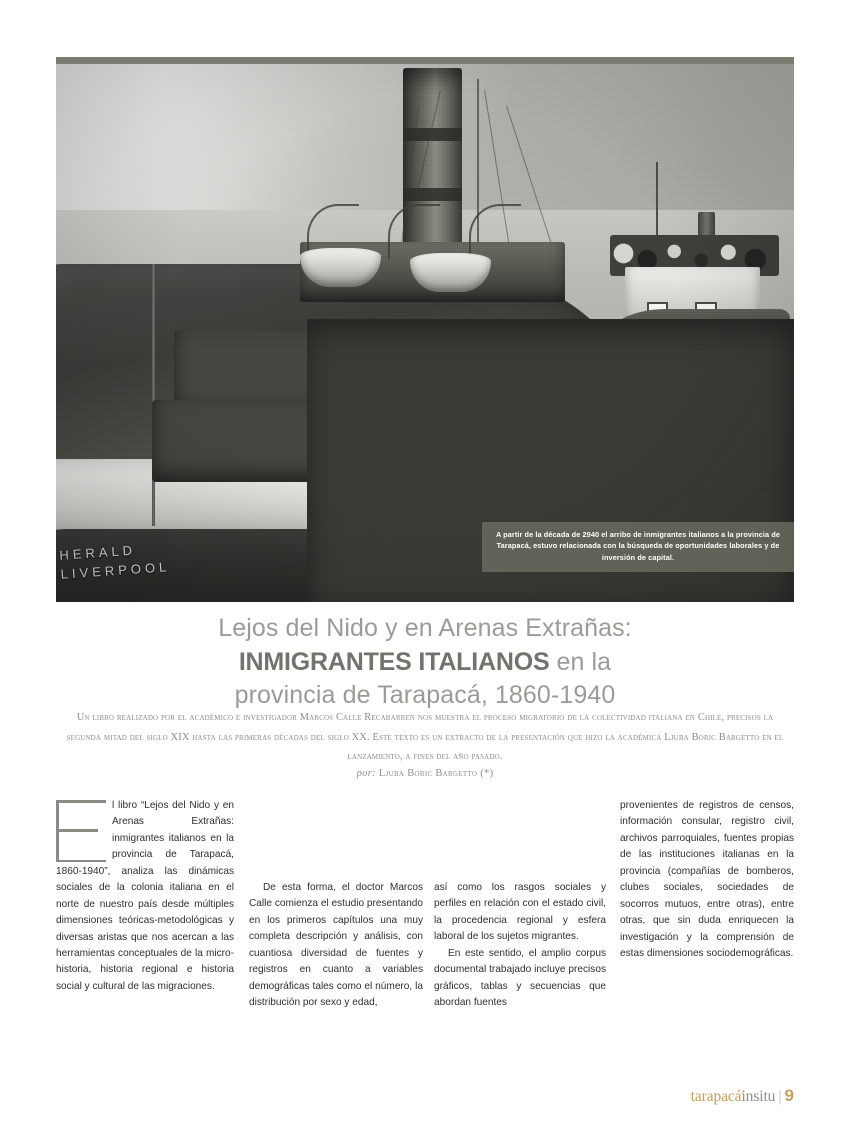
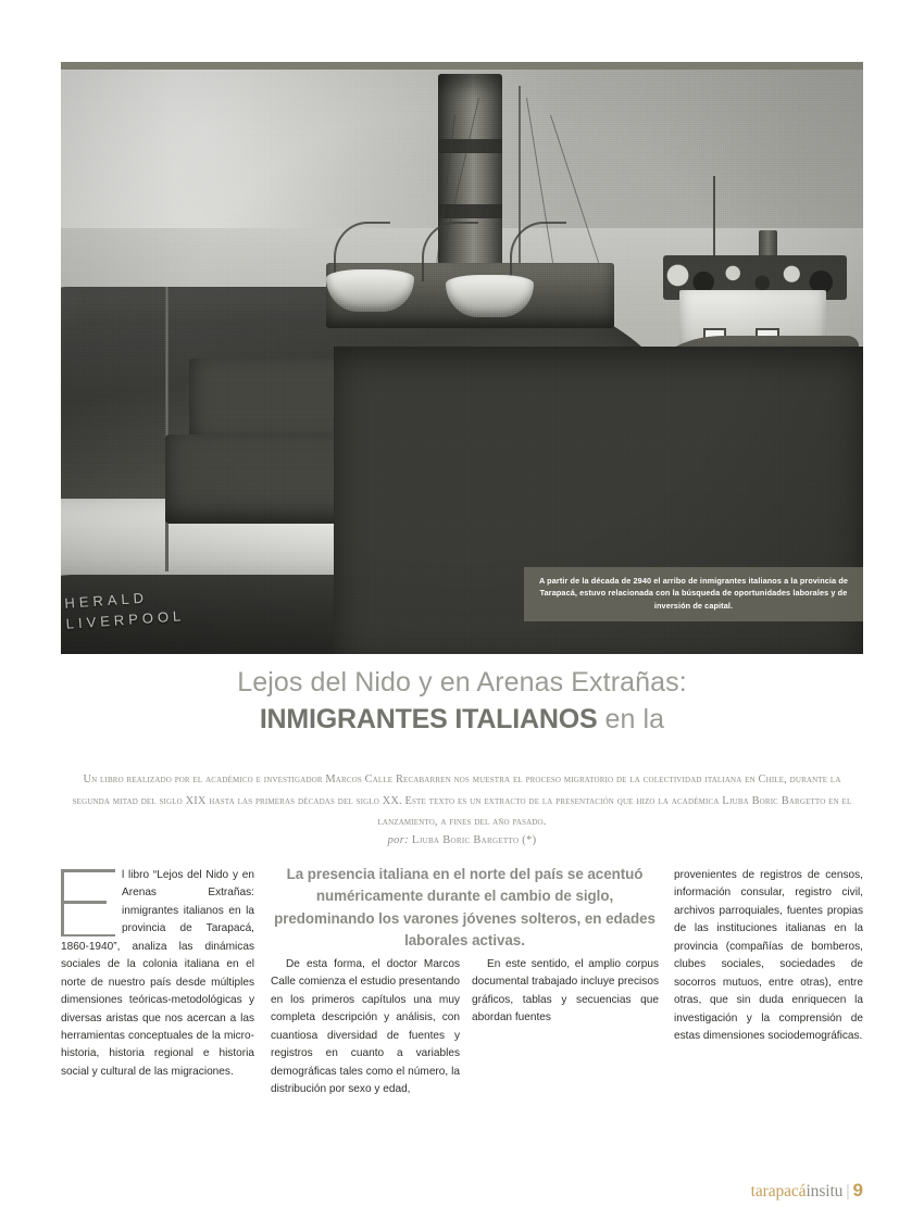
  A partir de la década de 2940 el arribo de inmigrantes italianos a la provincia de Tarapacá, estuvo relacionada con la búsqueda de oportunidades laborales y de inversión de capital.
  Lejos del Nido y en Arenas Extrañas:
  INMIGRANTES ITALIANOS en la
- provincia de Tarapacá, 1860-1940
- Un libro realizado por el académico e investigador Marcos Calle Recabarren nos muestra el proceso migratorio de la colectividad italiana en Chile, precisos la segunda mitad del siglo XIX hasta las primeras décadas del siglo XX. Este texto es un extracto de la presentación que hizo la académica Ljuba Boric Bargetto en el lanzamiento, a fines del año pasado.
+ Un libro realizado por el académico e investigador Marcos Calle Recabarren nos muestra el proceso migratorio de la colectividad italiana en Chile, durante la segunda mitad del siglo XIX hasta las primeras décadas del siglo XX. Este texto es un extracto de la presentación que hizo la académica Ljuba Boric Bargetto en el lanzamiento, a fines del año pasado.
  por: Ljuba Boric Bargetto (*)
+ La presencia italiana en el norte del país se acentuó numéricamente durante el cambio de siglo, predominando los varones jóvenes solteros, en edades laborales activas.
  l libro “Lejos del Nido y en Arenas Extrañas: inmigrantes italianos en la provincia de Tarapacá, 1860-1940”, analiza las dinámicas sociales de la colonia italiana en el norte de nuestro país desde múltiples dimensiones teóricas-metodológicas y diversas aristas que nos acercan a las herramientas conceptuales de la micro-historia, historia regional e historia social y cultural de las migraciones.
  De esta forma, el doctor Marcos Calle comienza el estudio presentando en los primeros capítulos una muy completa descripción y análisis, con cuantiosa diversidad de fuentes y registros en cuanto a variables demográficas tales como el número, la distribución por sexo y edad,
- así como los rasgos sociales y perfiles en relación con el estado civil, la procedencia regional y esfera laboral de los sujetos migrantes.
  En este sentido, el amplio corpus documental trabajado incluye precisos gráficos, tablas y secuencias que abordan fuentes
  provenientes de registros de censos, información consular, registro civil, archivos parroquiales, fuentes propias de las instituciones italianas en la provincia (compañías de bomberos, clubes sociales, sociedades de socorros mutuos, entre otras), entre otras, que sin duda enriquecen la investigación y la comprensión de estas dimensiones sociodemográficas.
  tarapacá
  insitu
  |
  9
